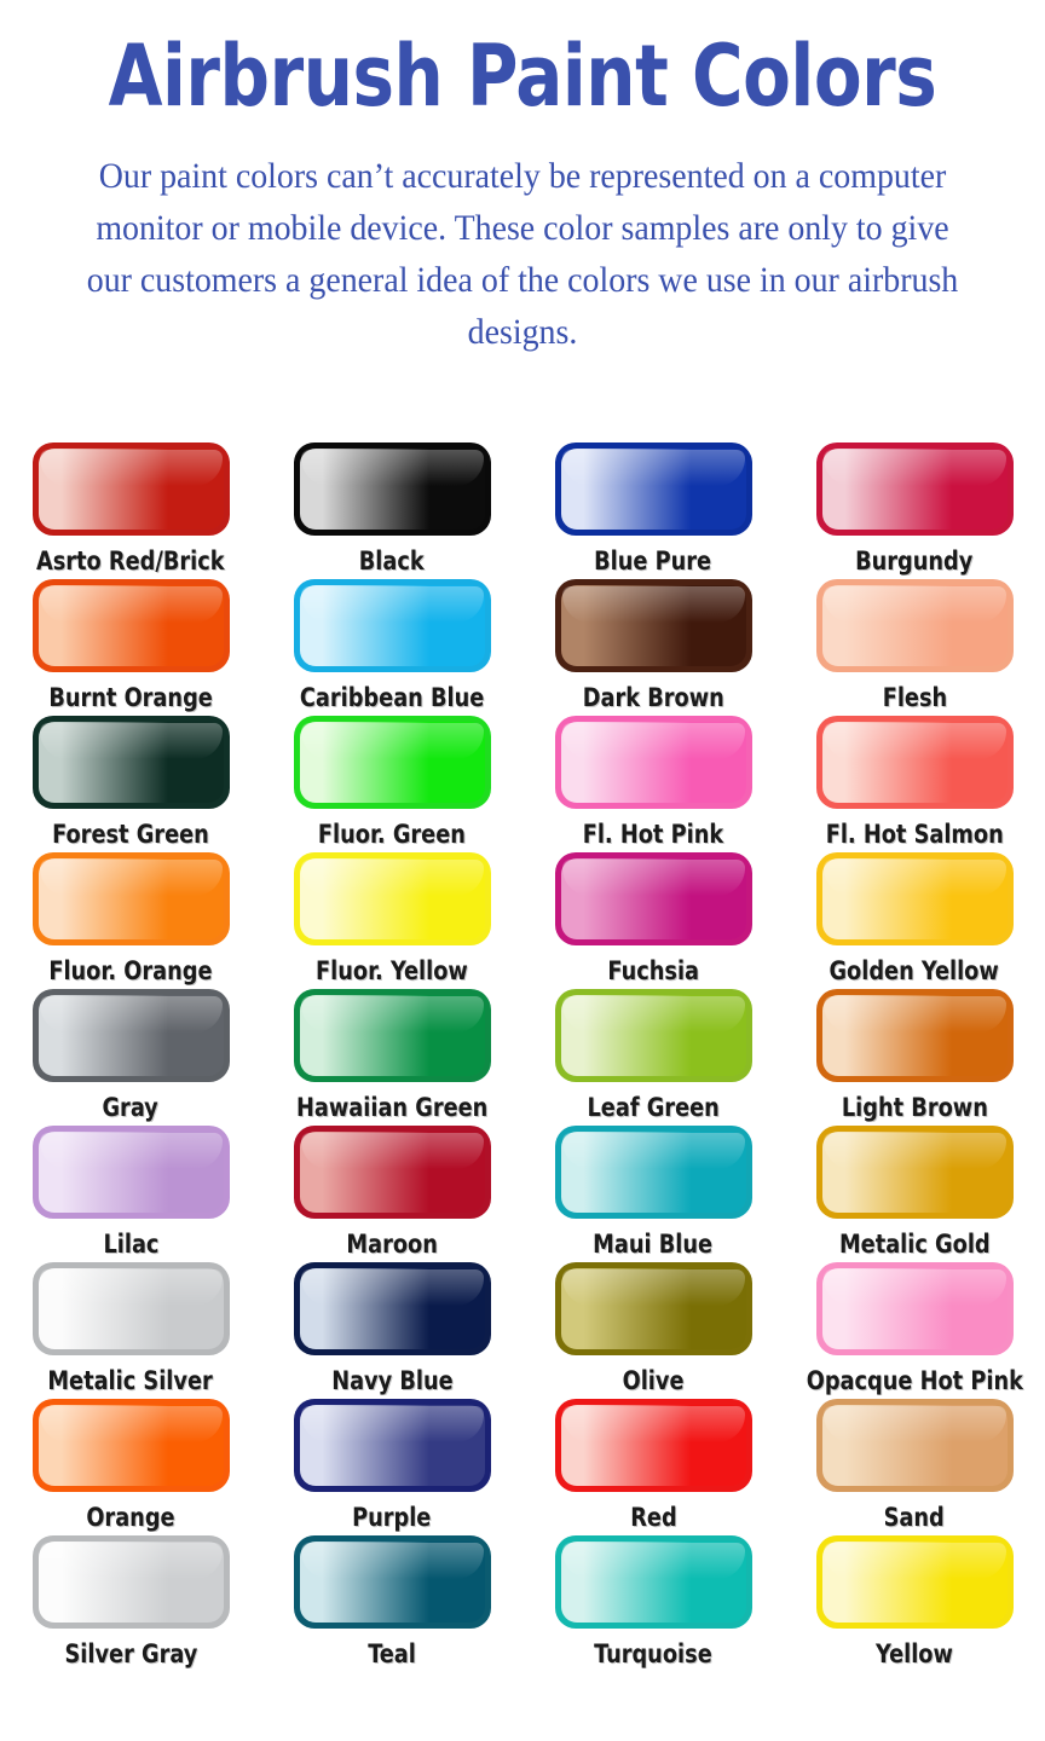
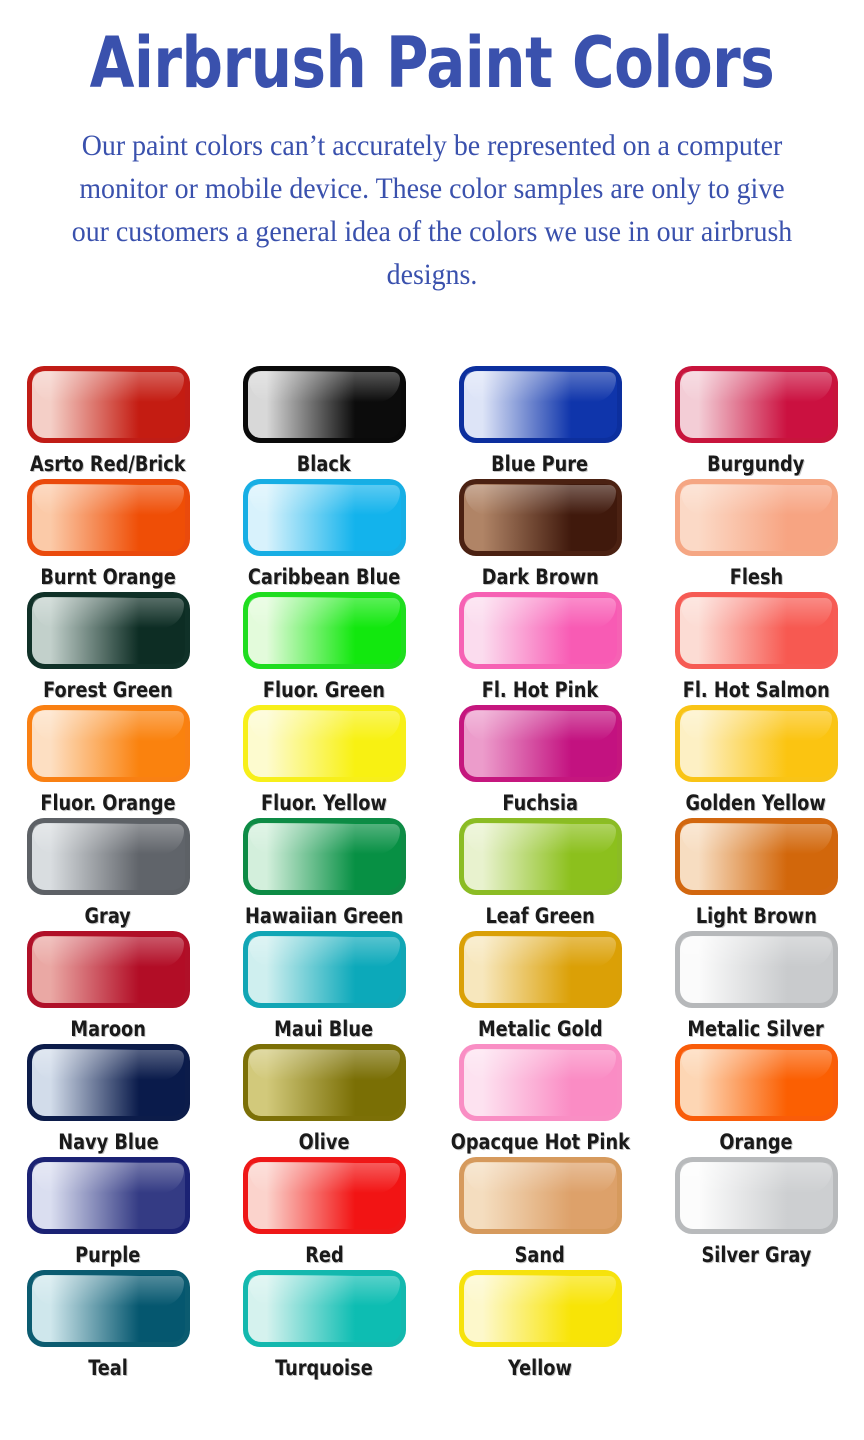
  Airbrush Paint Colors
  Our paint colors can’t accurately be represented on a computer monitor or mobile device. These color samples are only to give our customers a general idea of the colors we use in our airbrush designs.
  Asrto Red/Brick
  Black
  Blue Pure
  Burgundy
  Burnt Orange
  Caribbean Blue
  Dark Brown
  Flesh
  Forest Green
  Fluor. Green
  Fl. Hot Pink
  Fl. Hot Salmon
  Fluor. Orange
  Fluor. Yellow
  Fuchsia
  Golden Yellow
  Gray
  Hawaiian Green
  Leaf Green
  Light Brown
- Lilac
  Maroon
  Maui Blue
  Metalic Gold
  Metalic Silver
  Navy Blue
  Olive
  Opacque Hot Pink
  Orange
  Purple
  Red
  Sand
  Silver Gray
  Teal
  Turquoise
  Yellow
